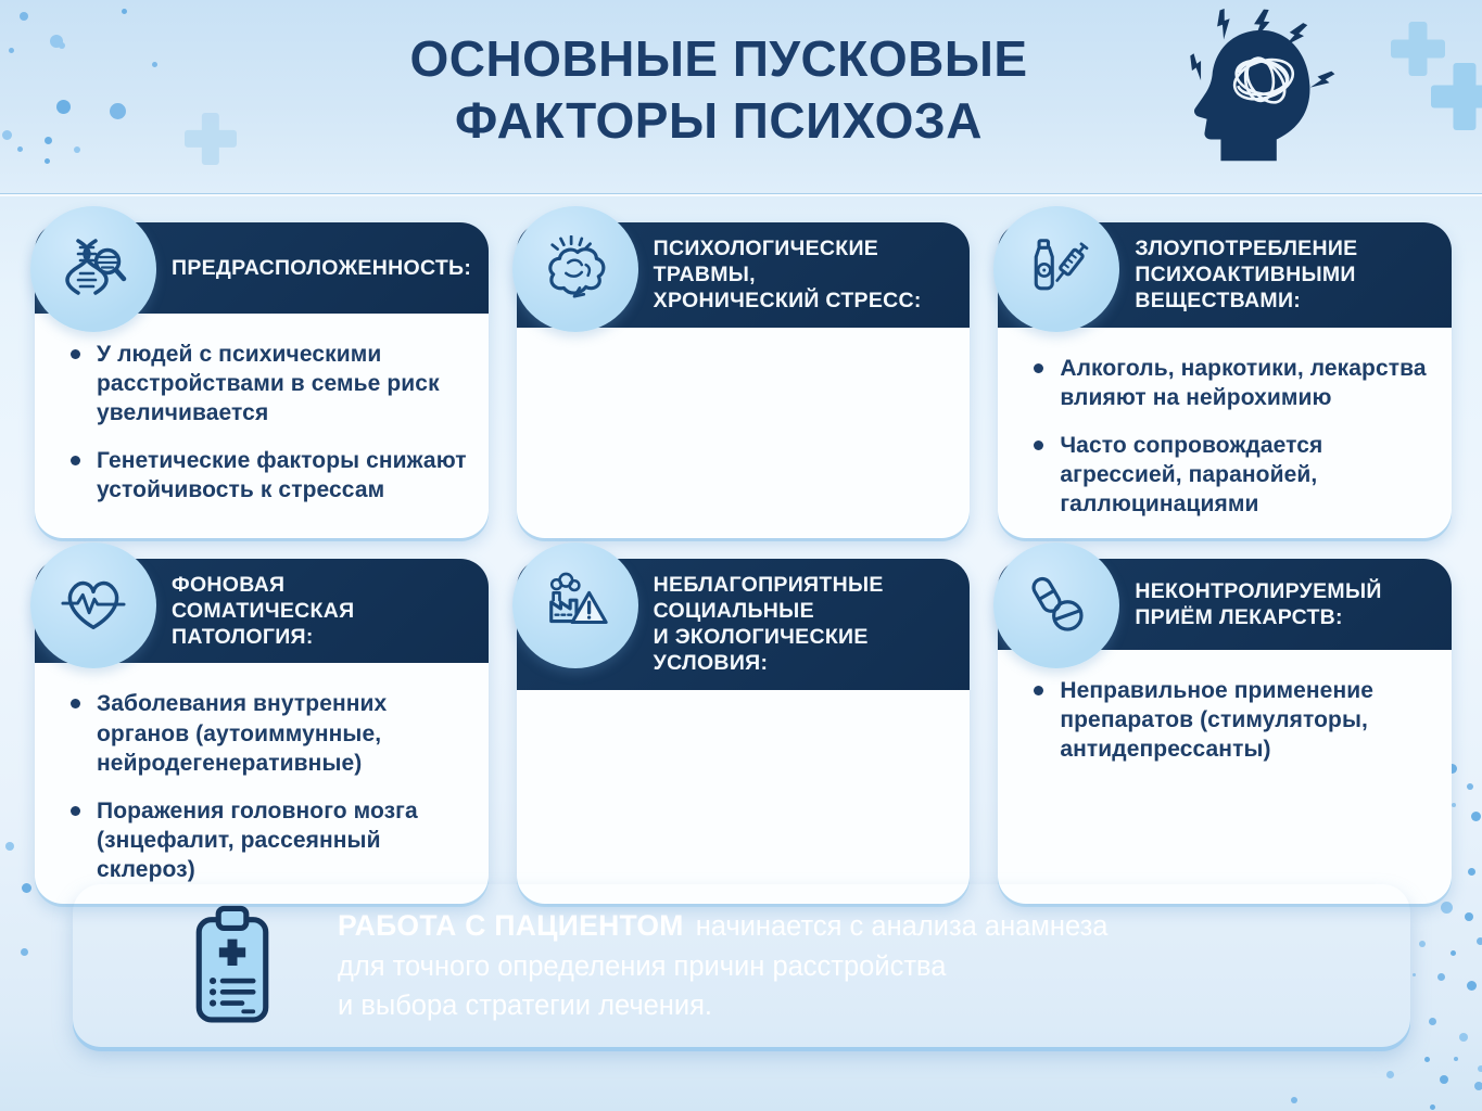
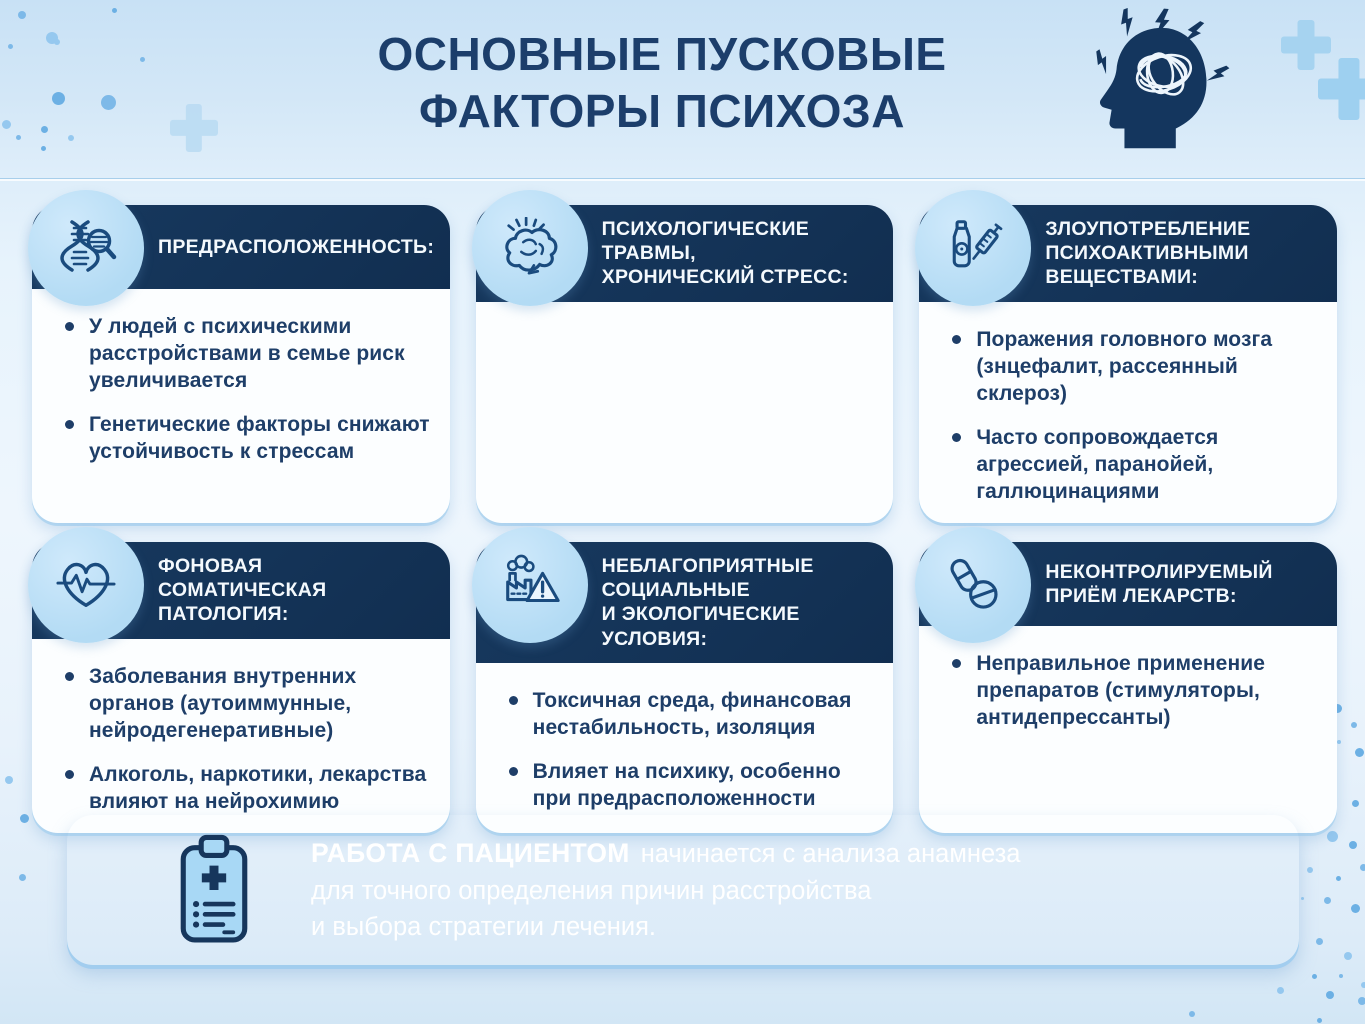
  ОСНОВНЫЕ ПУСКОВЫЕ
  ФАКТОРЫ ПСИХОЗА
  ПРЕДРАСПОЛОЖЕННОСТЬ:
  У людей с психическими расстройствами в семье риск увеличивается
  Генетические факторы снижают устойчивость к стрессам
  ПСИХОЛОГИЧЕСКИЕ ТРАВМЫ,
  ХРОНИЧЕСКИЙ СТРЕСС:
  ЗЛОУПОТРЕБЛЕНИЕ
  ПСИХОАКТИВНЫМИ
  ВЕЩЕСТВАМИ:
- Алкоголь, наркотики, лекарства влияют на нейрохимию
+ Поражения головного мозга (знцефалит, рассеянный склероз)
  Часто сопровождается агрессией, паранойей, галлюцинациями
  ФОНОВАЯ
  СОМАТИЧЕСКАЯ
  ПАТОЛОГИЯ:
  Заболевания внутренних органов (аутоиммунные, нейродегенеративные)
- Поражения головного мозга (знцефалит, рассеянный склероз)
+ Алкоголь, наркотики, лекарства влияют на нейрохимию
  НЕБЛАГОПРИЯТНЫЕ
  СОЦИАЛЬНЫЕ
  И ЭКОЛОГИЧЕСКИЕ УСЛОВИЯ:
+ Токсичная среда, финансовая нестабильность, изоляция
+ Влияет на психику, особенно при предрасположенности
  НЕКОНТРОЛИРУЕМЫЙ
  ПРИЁМ ЛЕКАРСТВ:
  Неправильное применение препаратов (стимуляторы, антидепрессанты)
  РАБОТА С ПАЦИЕНТОМ начинается с анализа анамнеза
  для точного определения причин расстройства
  и выбора стратегии лечения.
